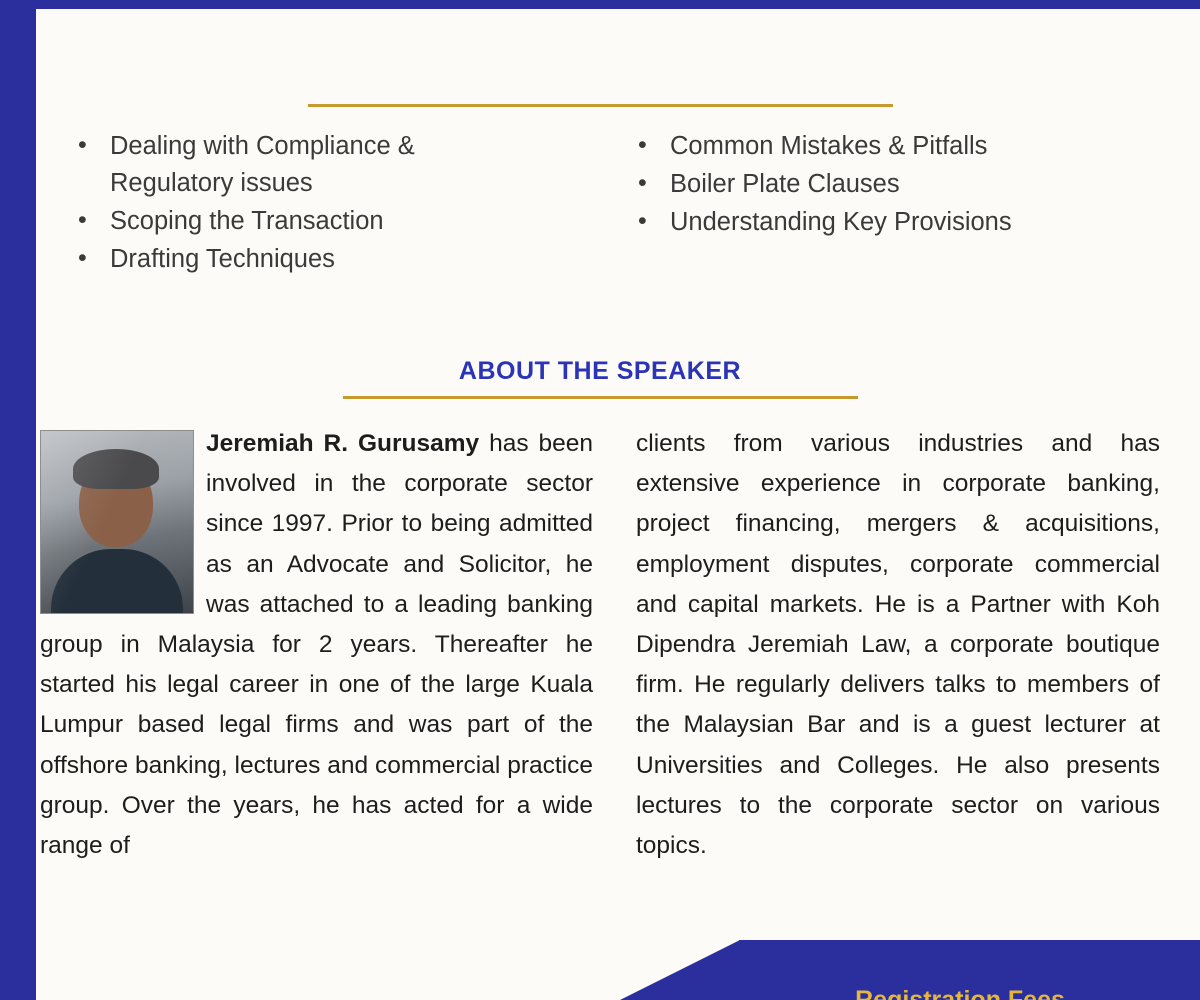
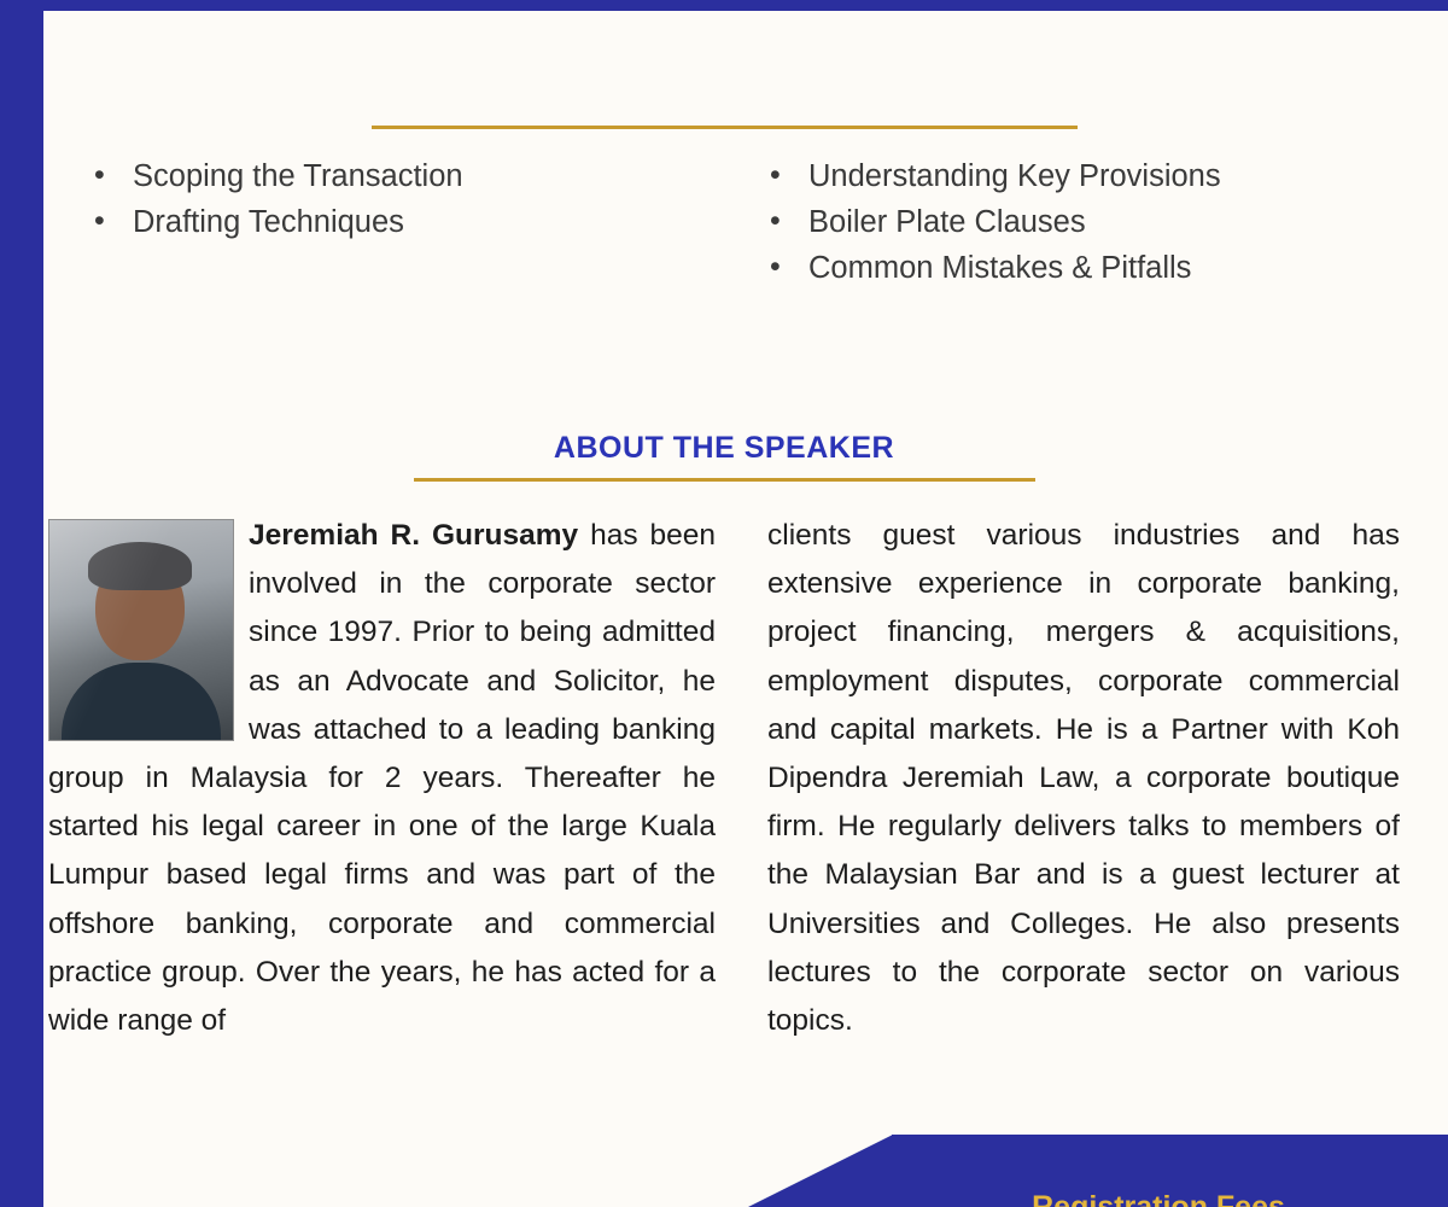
- Dealing with Compliance & Regulatory issues
  Scoping the Transaction
  Drafting Techniques
- Common Mistakes & Pitfalls
+ Understanding Key Provisions
  Boiler Plate Clauses
- Understanding Key Provisions
+ Common Mistakes & Pitfalls
  ABOUT THE SPEAKER
- Jeremiah R. Gurusamy has been involved in the corporate sector since 1997. Prior to being admitted as an Advocate and Solicitor, he was attached to a leading banking group in Malaysia for 2 years. Thereafter he started his legal career in one of the large Kuala Lumpur based legal firms and was part of the offshore banking, lectures and commercial practice group. Over the years, he has acted for a wide range of
+ Jeremiah R. Gurusamy has been involved in the corporate sector since 1997. Prior to being admitted as an Advocate and Solicitor, he was attached to a leading banking group in Malaysia for 2 years. Thereafter he started his legal career in one of the large Kuala Lumpur based legal firms and was part of the offshore banking, corporate and commercial practice group. Over the years, he has acted for a wide range of
- clients from various industries and has extensive experience in corporate banking, project financing, mergers & acquisitions, employment disputes, corporate commercial and capital markets. He is a Partner with Koh Dipendra Jeremiah Law, a corporate boutique firm. He regularly delivers talks to members of the Malaysian Bar and is a guest lecturer at Universities and Colleges. He also presents lectures to the corporate sector on various topics.
+ clients guest various industries and has extensive experience in corporate banking, project financing, mergers & acquisitions, employment disputes, corporate commercial and capital markets. He is a Partner with Koh Dipendra Jeremiah Law, a corporate boutique firm. He regularly delivers talks to members of the Malaysian Bar and is a guest lecturer at Universities and Colleges. He also presents lectures to the corporate sector on various topics.
